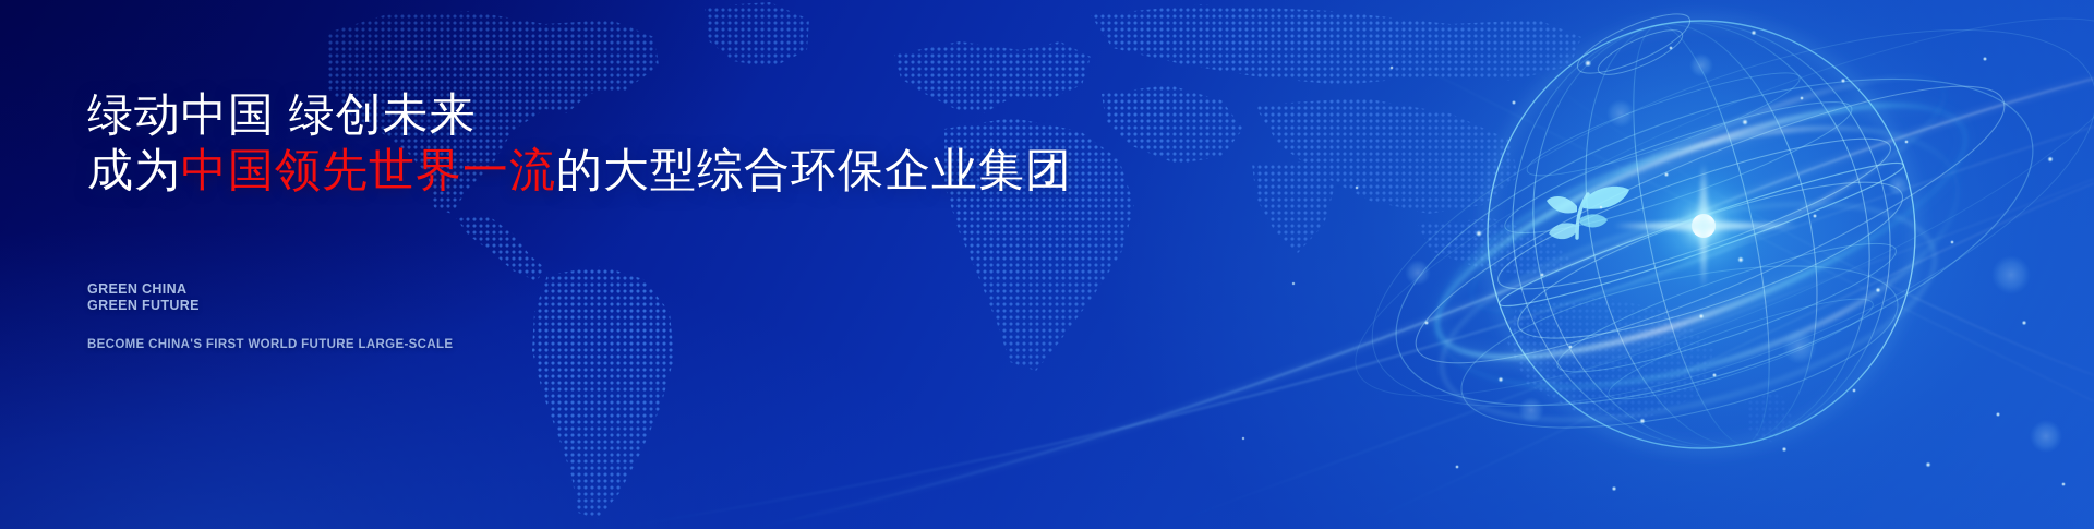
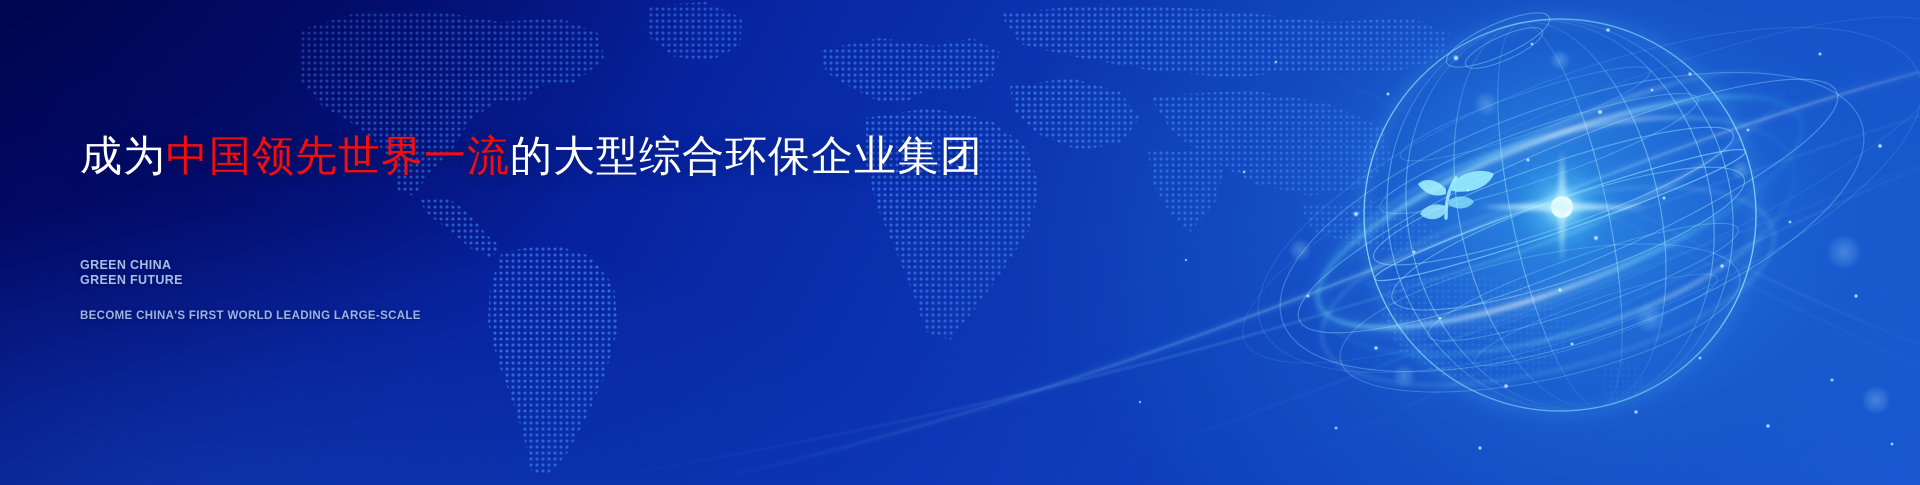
- 绿动中国 绿创未来
  成为中国领先世界一流的大型综合环保企业集团
  GREEN CHINA
  GREEN FUTURE
- BECOME CHINA'S FIRST WORLD FUTURE LARGE-SCALE
+ BECOME CHINA'S FIRST WORLD LEADING LARGE-SCALE
